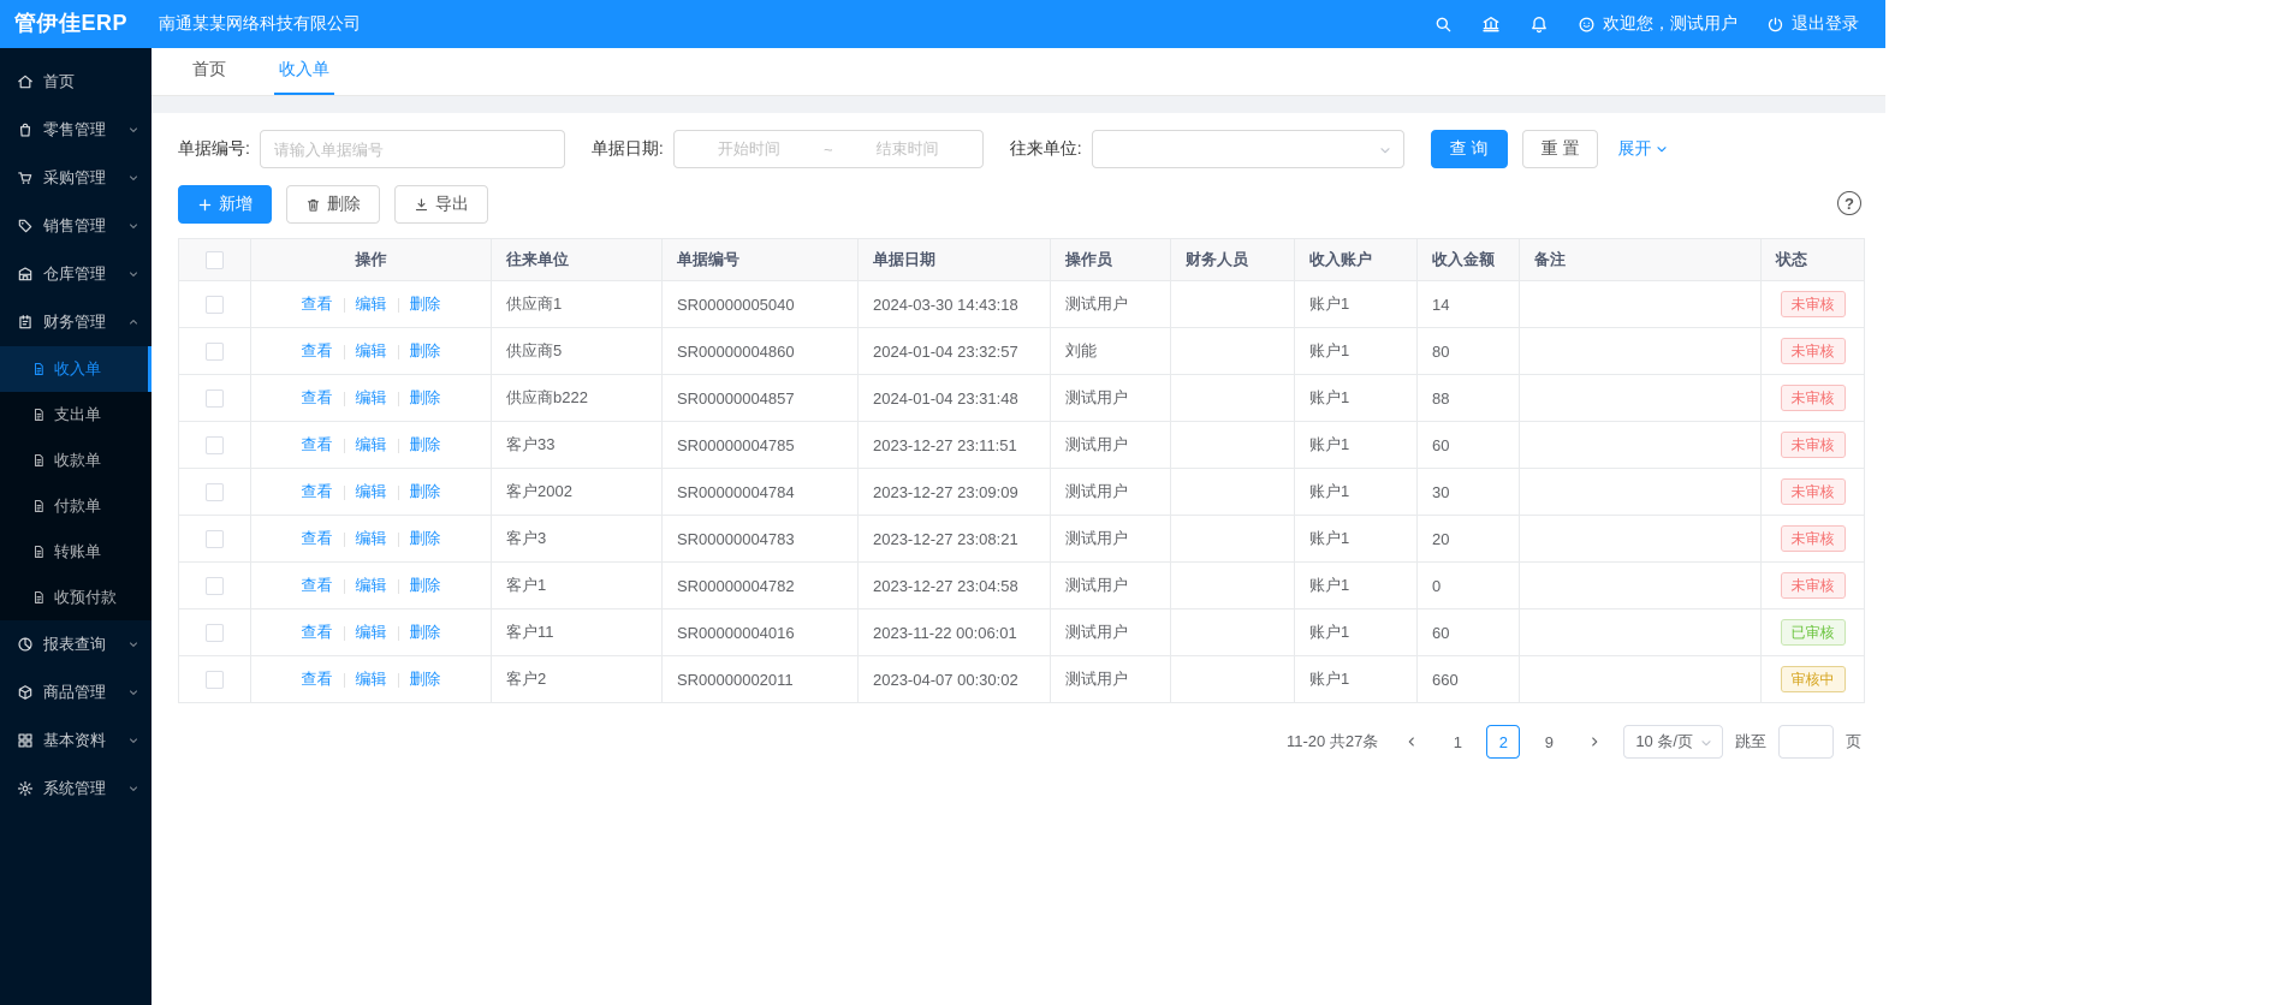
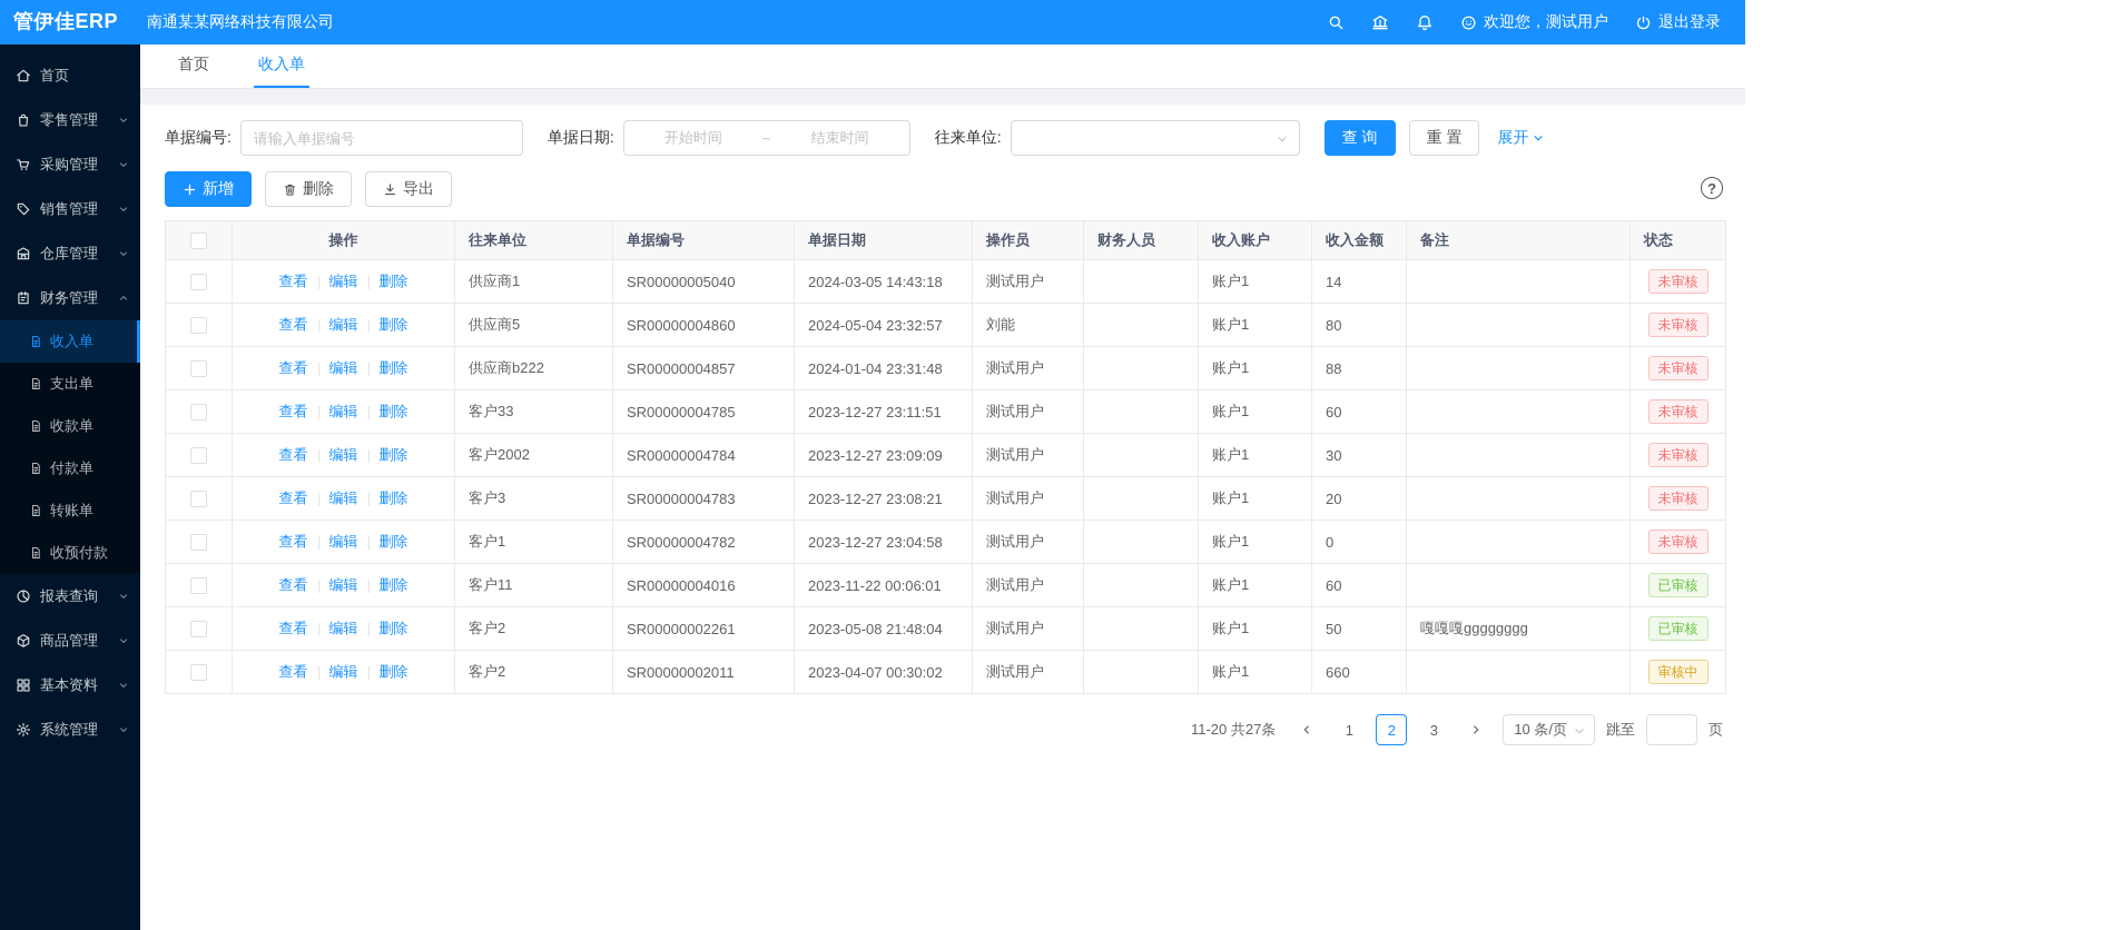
  管伊佳ERP
  南通某某网络科技有限公司
  欢迎您，测试用户
  退出登录
  首页
  零售管理
  采购管理
  销售管理
  仓库管理
  财务管理
  收入单
  支出单
  收款单
  付款单
  转账单
  收预付款
  报表查询
  商品管理
  基本资料
  系统管理
  首页
  收入单
  单据编号:
  请输入单据编号
  单据日期:
  开始时间
  ~
  结束时间
  往来单位:
  查 询
  重 置
  展开
  新增
  删除
  导出
  	操作	往来单位	单据编号	单据日期	操作员	财务人员	收入账户	收入金额	备注	状态
- 	查看 编辑 删除	供应商1	SR00000005040	2024-03-30 14:43:18	测试用户		账户1	14		未审核
+ 	查看 编辑 删除	供应商1	SR00000005040	2024-03-05 14:43:18	测试用户		账户1	14		未审核
- 	查看 编辑 删除	供应商5	SR00000004860	2024-01-04 23:32:57	刘能		账户1	80		未审核
+ 	查看 编辑 删除	供应商5	SR00000004860	2024-05-04 23:32:57	刘能		账户1	80		未审核
  	查看 编辑 删除	供应商b222	SR00000004857	2024-01-04 23:31:48	测试用户		账户1	88		未审核
  	查看 编辑 删除	客户33	SR00000004785	2023-12-27 23:11:51	测试用户		账户1	60		未审核
  	查看 编辑 删除	客户2002	SR00000004784	2023-12-27 23:09:09	测试用户		账户1	30		未审核
  	查看 编辑 删除	客户3	SR00000004783	2023-12-27 23:08:21	测试用户		账户1	20		未审核
  	查看 编辑 删除	客户1	SR00000004782	2023-12-27 23:04:58	测试用户		账户1	0		未审核
  	查看 编辑 删除	客户11	SR00000004016	2023-11-22 00:06:01	测试用户		账户1	60		已审核
+ 	查看 编辑 删除	客户2	SR00000002261	2023-05-08 21:48:04	测试用户		账户1	50	嘎嘎嘎gggggggg	已审核
  	查看 编辑 删除	客户2	SR00000002011	2023-04-07 00:30:02	测试用户		账户1	660		审核中
  11-20 共27条
  1
  2
- 9
+ 3
  10 条/页
  跳至
  页
